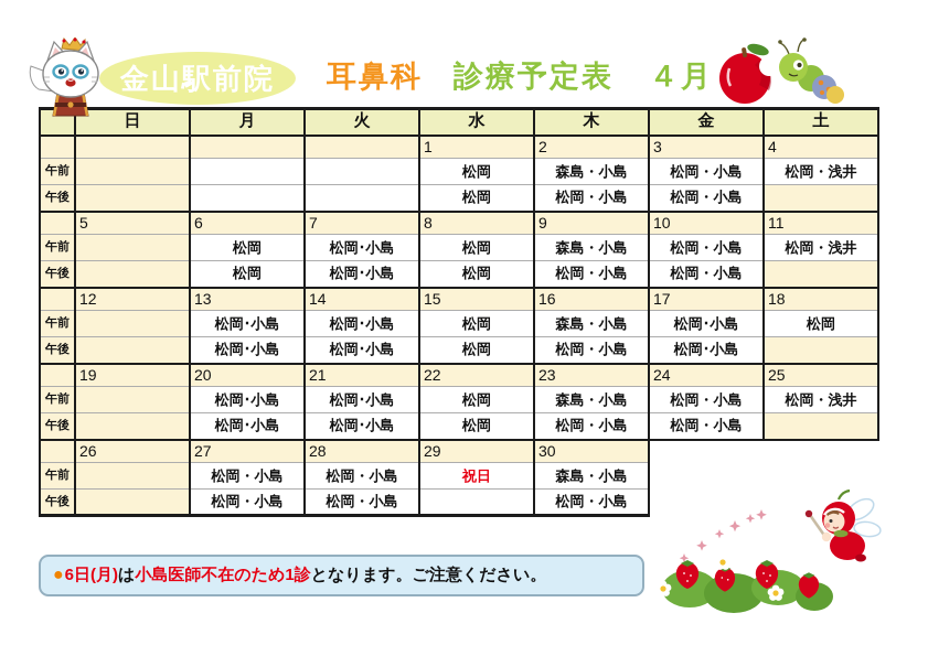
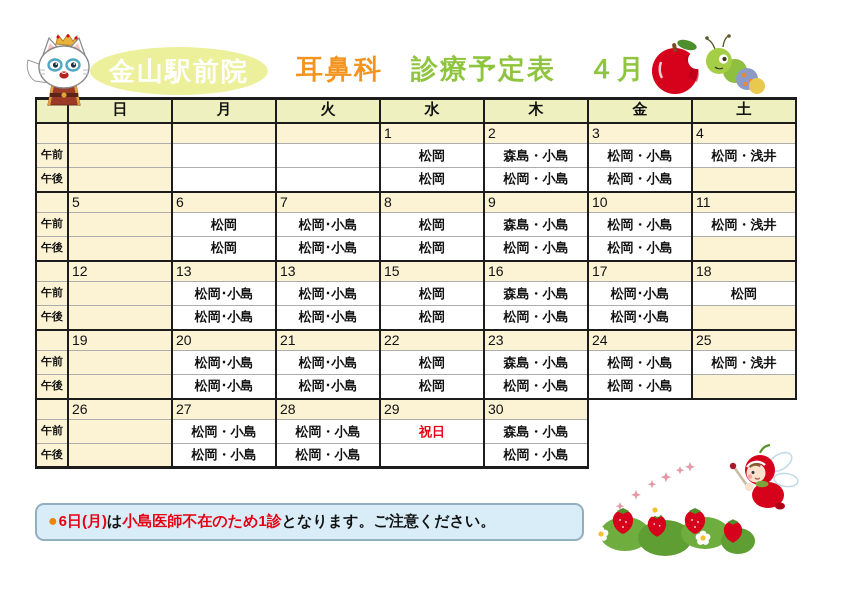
  金山駅前院
  耳鼻科
  診療予定表
  ４月
  	日	月	火	水	木	金	土
  				1	2	3	4
  午前				松岡	森島・小島	松岡・小島	松岡・浅井
  午後				松岡	松岡・小島	松岡・小島
  	5	6	7	8	9	10	11
  午前		松岡	松岡･小島	松岡	森島・小島	松岡・小島	松岡・浅井
  午後		松岡	松岡･小島	松岡	松岡・小島	松岡・小島
- 	12	13	14	15	16	17	18
+ 	12	13	13	15	16	17	18
  午前		松岡･小島	松岡･小島	松岡	森島・小島	松岡･小島	松岡
  午後		松岡･小島	松岡･小島	松岡	松岡・小島	松岡･小島
  	19	20	21	22	23	24	25
  午前		松岡･小島	松岡･小島	松岡	森島・小島	松岡・小島	松岡・浅井
  午後		松岡･小島	松岡･小島	松岡	松岡・小島	松岡・小島
  	26	27	28	29	30
  午前		松岡・小島	松岡・小島	祝日	森島・小島
  午後		松岡・小島	松岡・小島		松岡・小島
  ●6日(月)は小島医師不在のため1診となります。ご注意ください。
